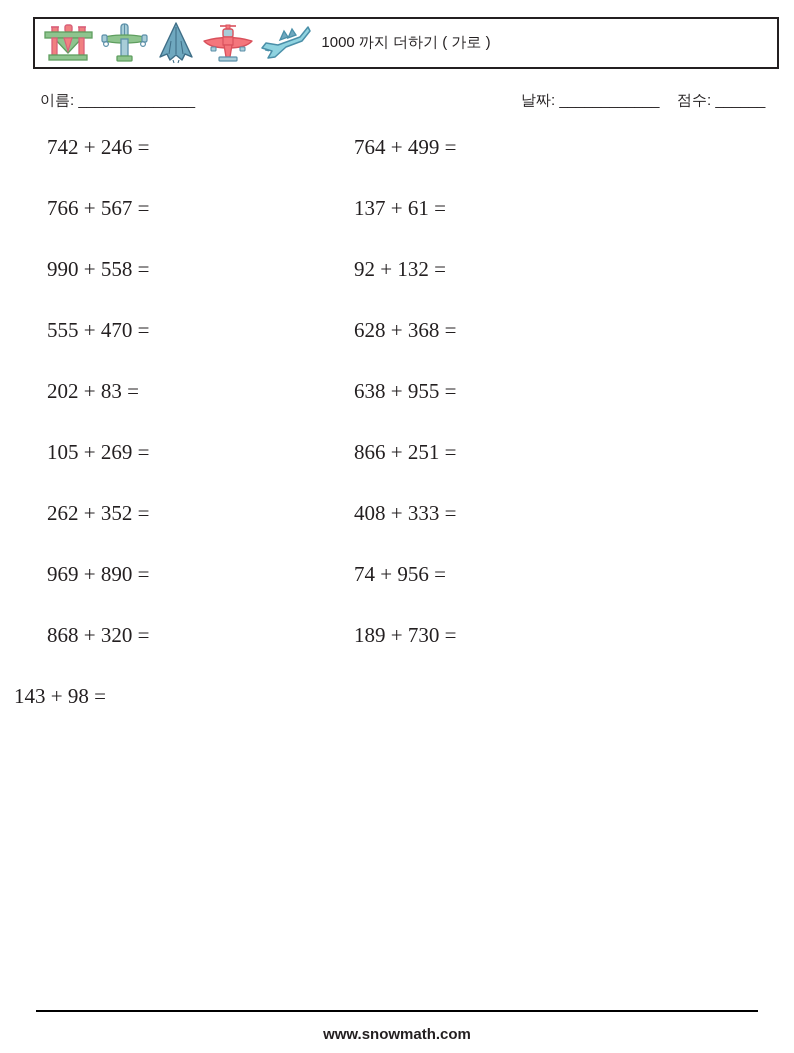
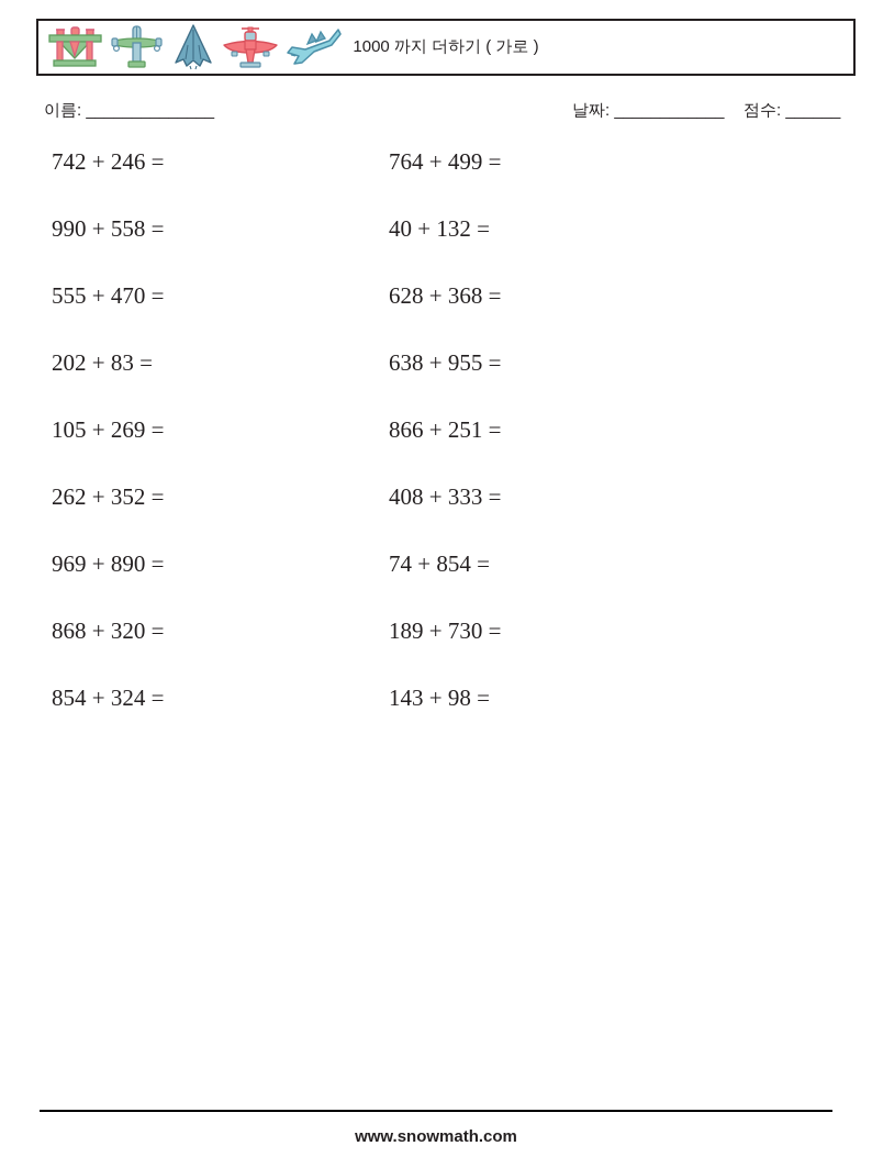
  1000 까지 더하기 ( 가로 )
  이름: ______________
  날짜: ____________
  점수: ______
  742 + 246 =
  764 + 499 =
- 766 + 567 =
- 137 + 61 =
  990 + 558 =
- 92 + 132 =
+ 40 + 132 =
  555 + 470 =
  628 + 368 =
  202 + 83 =
  638 + 955 =
  105 + 269 =
  866 + 251 =
  262 + 352 =
  408 + 333 =
  969 + 890 =
- 74 + 956 =
+ 74 + 854 =
  868 + 320 =
  189 + 730 =
+ 854 + 324 =
  143 + 98 =
  www.snowmath.com
